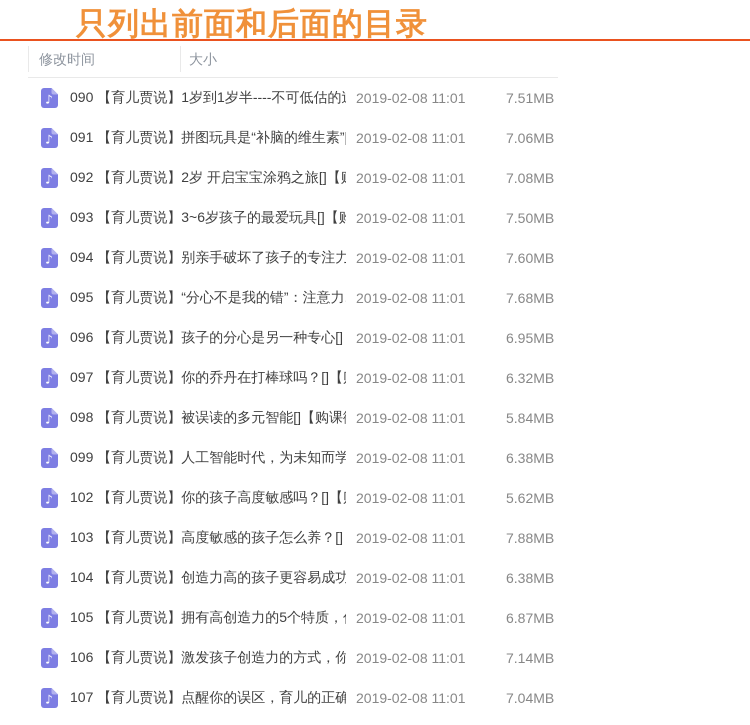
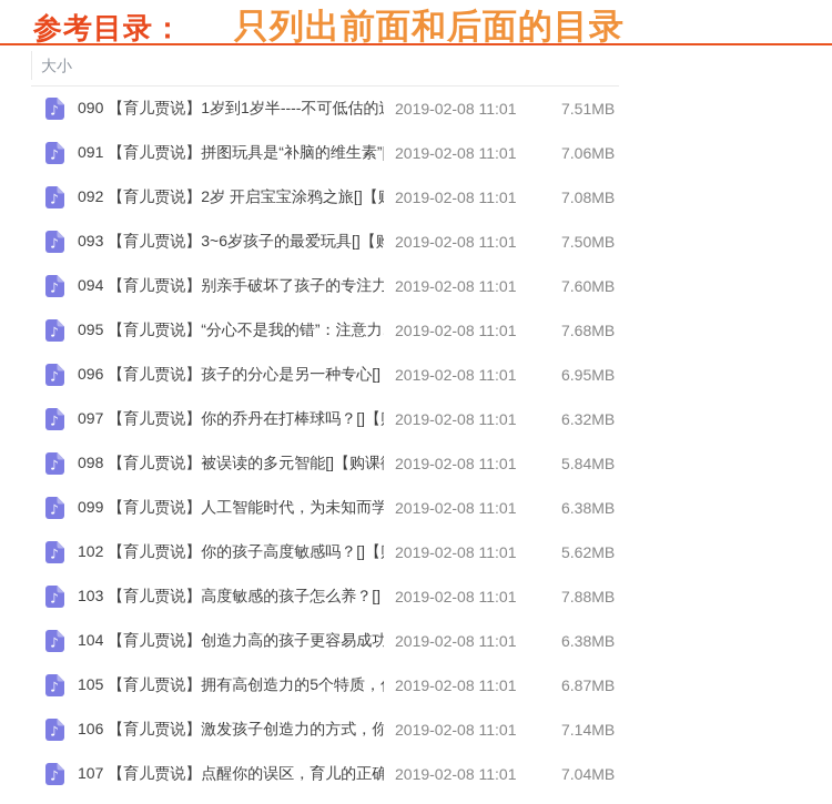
+ 参考目录：
  只列出前面和后面的目录
- 修改时间
  大小
  ♪
  090 【育儿贾说】1岁到1岁半----不可低估的
  2019-02-08 11:01
  7.51MB
  ♪
  091 【育儿贾说】拼图玩具是“补脑的维生素”
  2019-02-08 11:01
  7.06MB
  ♪
  092 【育儿贾说】2岁 开启宝宝涂鸦之旅[]【
  2019-02-08 11:01
  7.08MB
  ♪
  093 【育儿贾说】3~6岁孩子的最爱玩具[]【购
  2019-02-08 11:01
  7.50MB
  ♪
  094 【育儿贾说】别亲手破坏了孩子的专注力
  2019-02-08 11:01
  7.60MB
  ♪
  095 【育儿贾说】“分心不是我的错”：注意力
  2019-02-08 11:01
  7.68MB
  ♪
  096 【育儿贾说】孩子的分心是另一种专心[]
  2019-02-08 11:01
  6.95MB
  ♪
  097 【育儿贾说】你的乔丹在打棒球吗？[]【
  2019-02-08 11:01
  6.32MB
  ♪
  098 【育儿贾说】被误读的多元智能[]【购课
  2019-02-08 11:01
  5.84MB
  ♪
  099 【育儿贾说】人工智能时代，为未知而学
  2019-02-08 11:01
  6.38MB
  ♪
  102 【育儿贾说】你的孩子高度敏感吗？[]【
  2019-02-08 11:01
  5.62MB
  ♪
  103 【育儿贾说】高度敏感的孩子怎么养？[]
  2019-02-08 11:01
  7.88MB
  ♪
  104 【育儿贾说】创造力高的孩子更容易成功
  2019-02-08 11:01
  6.38MB
  ♪
  105 【育儿贾说】拥有高创造力的5个特质，
  2019-02-08 11:01
  6.87MB
  ♪
  106 【育儿贾说】激发孩子创造力的方式，你
  2019-02-08 11:01
  7.14MB
  ♪
  107 【育儿贾说】点醒你的误区，育儿的正确
  2019-02-08 11:01
  7.04MB
